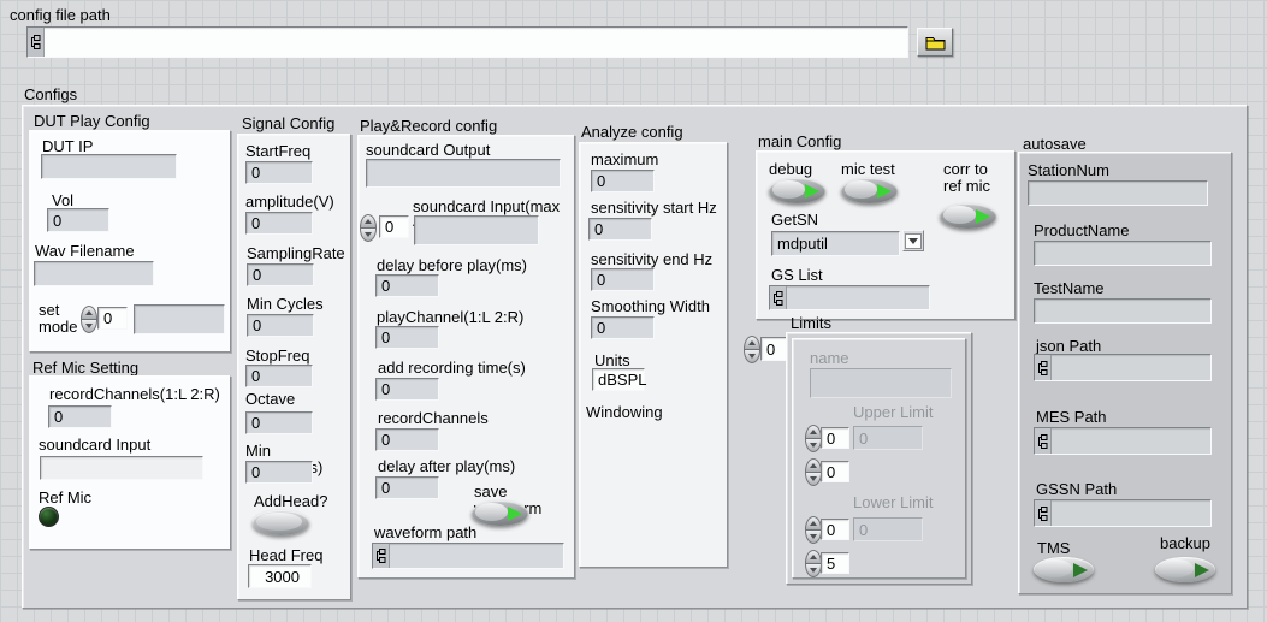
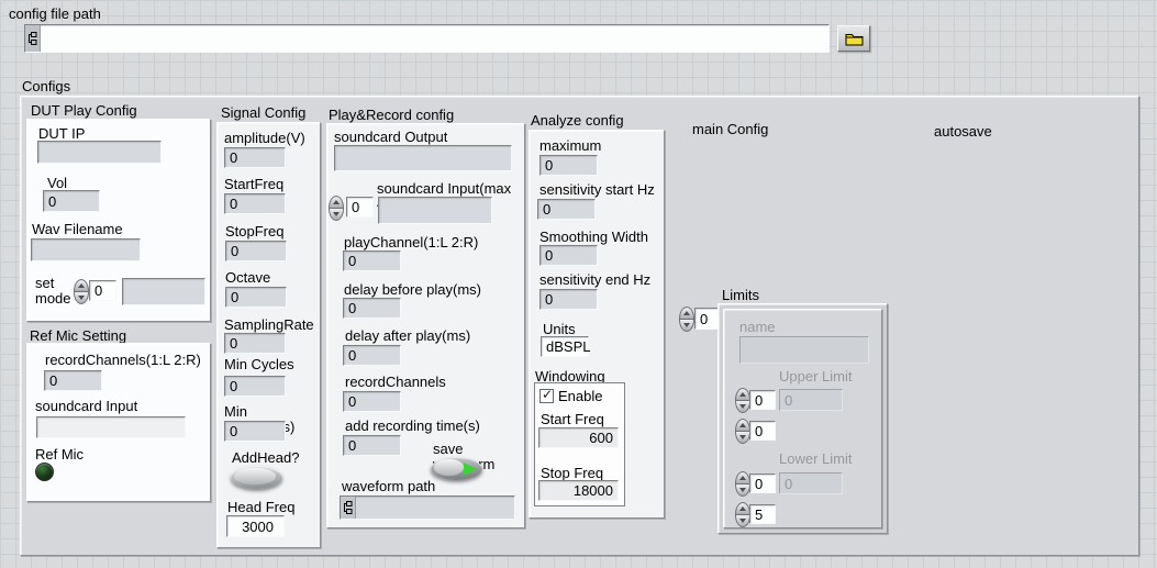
  config file path
  Configs
  DUT Play Config
  DUT IP
  Vol
  0
  Wav Filename
  set
  mode
  0
  Ref Mic Setting
  recordChannels(1:L 2:R)
  0
  soundcard Input
  Ref Mic
  Signal Config
- StartFreq
+ amplitude(V)
  0
- amplitude(V)
+ StartFreq
  0
- SamplingRate
+ StopFreq
  0
- Min Cycles
+ Octave
  0
- StopFreq
+ SamplingRate
  0
- Octave
+ Min Cycles
  0
  0
  AddHead?
  Head Freq
  3000
  Play&Record config
  soundcard Output
  soundcard Input(max
  0
- delay before play(ms)
+ playChannel(1:L 2:R)
  0
- playChannel(1:L 2:R)
+ delay before play(ms)
  0
- add recording time(s)
+ delay after play(ms)
  0
  recordChannels
  0
- delay after play(ms)
+ add recording time(s)
  0
  waveform path
  Analyze config
  0
  sensitivity start Hz
  0
- sensitivity end Hz
+ Smoothing Width
  0
- Smoothing Width
+ sensitivity end Hz
  0
  Units
  dBSPL
  Windowing
+ Enable
+ Start Freq
+ 600
+ Stop Freq
+ 18000
  main Config
- debug
- mic test
- corr to
- ref mic
- GetSN
- mdputil
- GS List
  Limits
  0
  name
  Upper Limit
  0
  0
  0
  Lower Limit
  0
  0
  5
  autosave
- StationNum
- ProductName
- TestName
- json Path
- MES Path
- GSSN Path
- TMS
- backup
